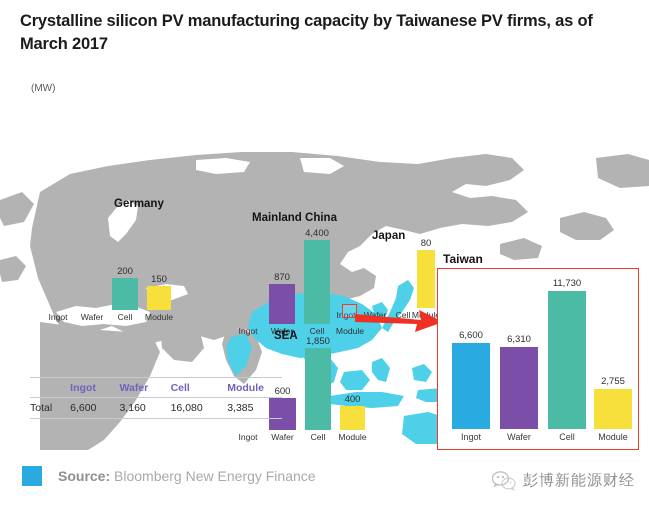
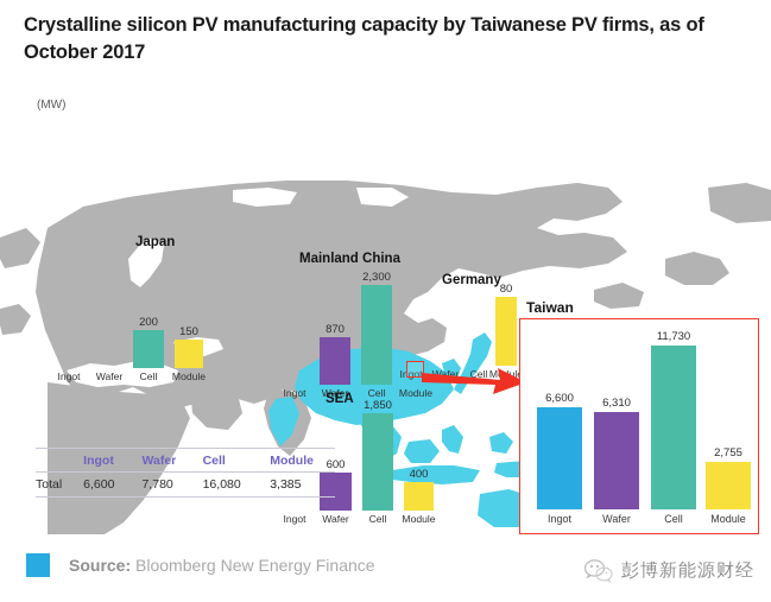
- Crystalline silicon PV manufacturing capacity by Taiwanese PV firms, as of March 2017
+ Crystalline silicon PV manufacturing capacity by Taiwanese PV firms, as of October 2017
  (MW)
- Germany
+ Japan
  Ingot
  Wafer
  200
  Cell
  150
  Module
  Mainland China
  Ingot
  870
  Wafer
- 4,400
+ 2,300
  Cell
  Module
  SEA
  Ingot
  600
  Wafer
  1,850
  Cell
  400
  Module
- Japan
+ Germany
  Ingot
  Wafer
  Cell
  80
  Taiwan
  6,600
  Ingot
  6,310
  Wafer
  11,730
  Cell
  2,755
  Module
  Ingot
  Wafer
  Cell
  Module
  Total
  6,600
- 3,160
+ 7,780
  16,080
  3,385
  Source: Bloomberg New Energy Finance
  彭博新能源财经
